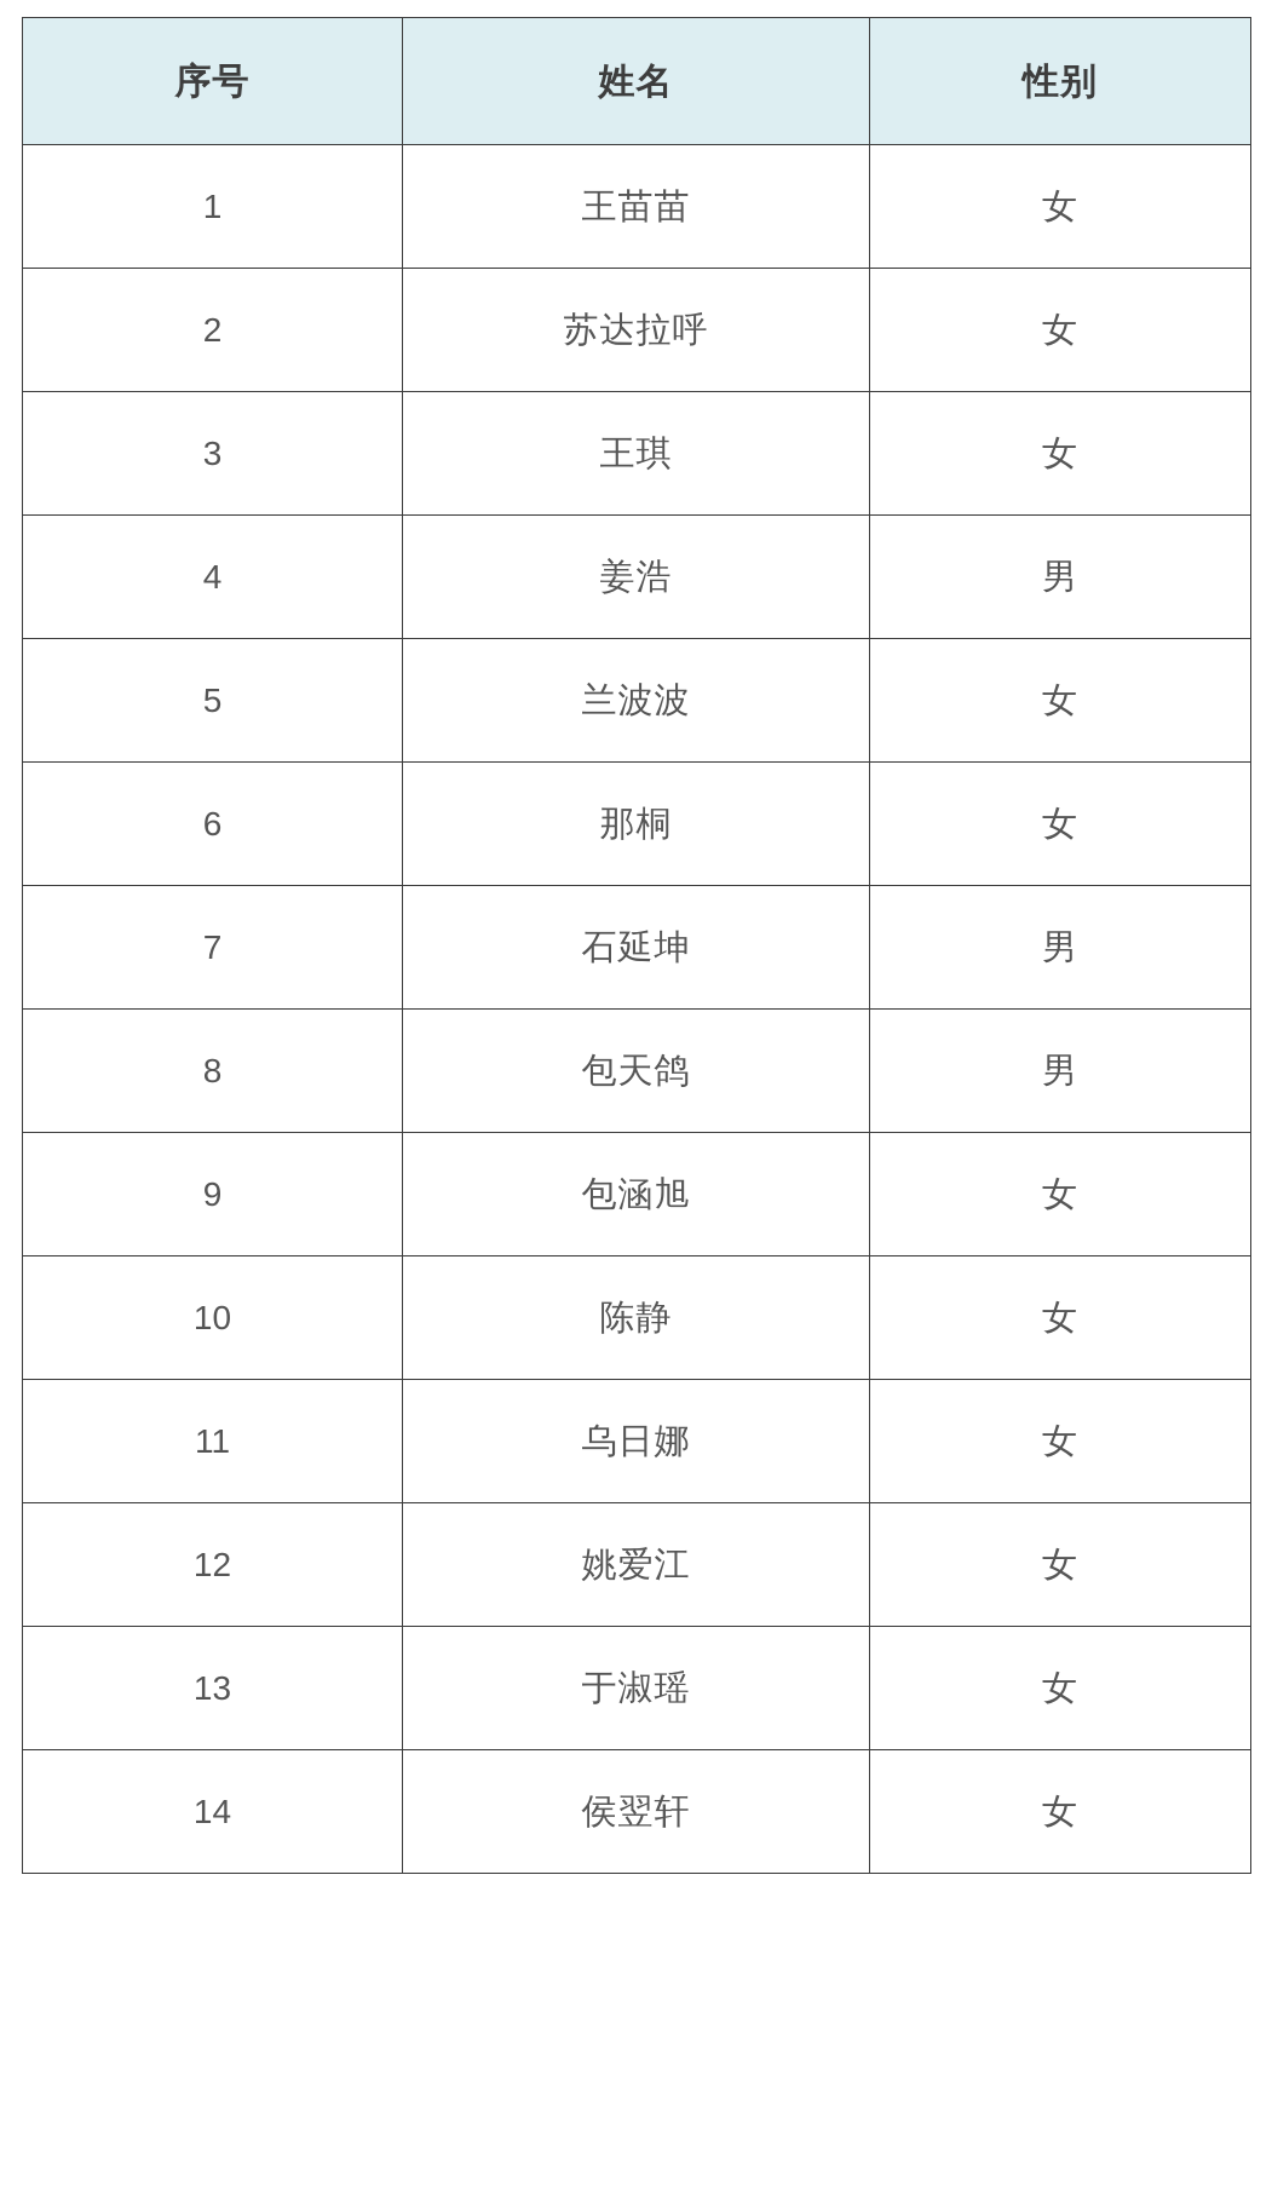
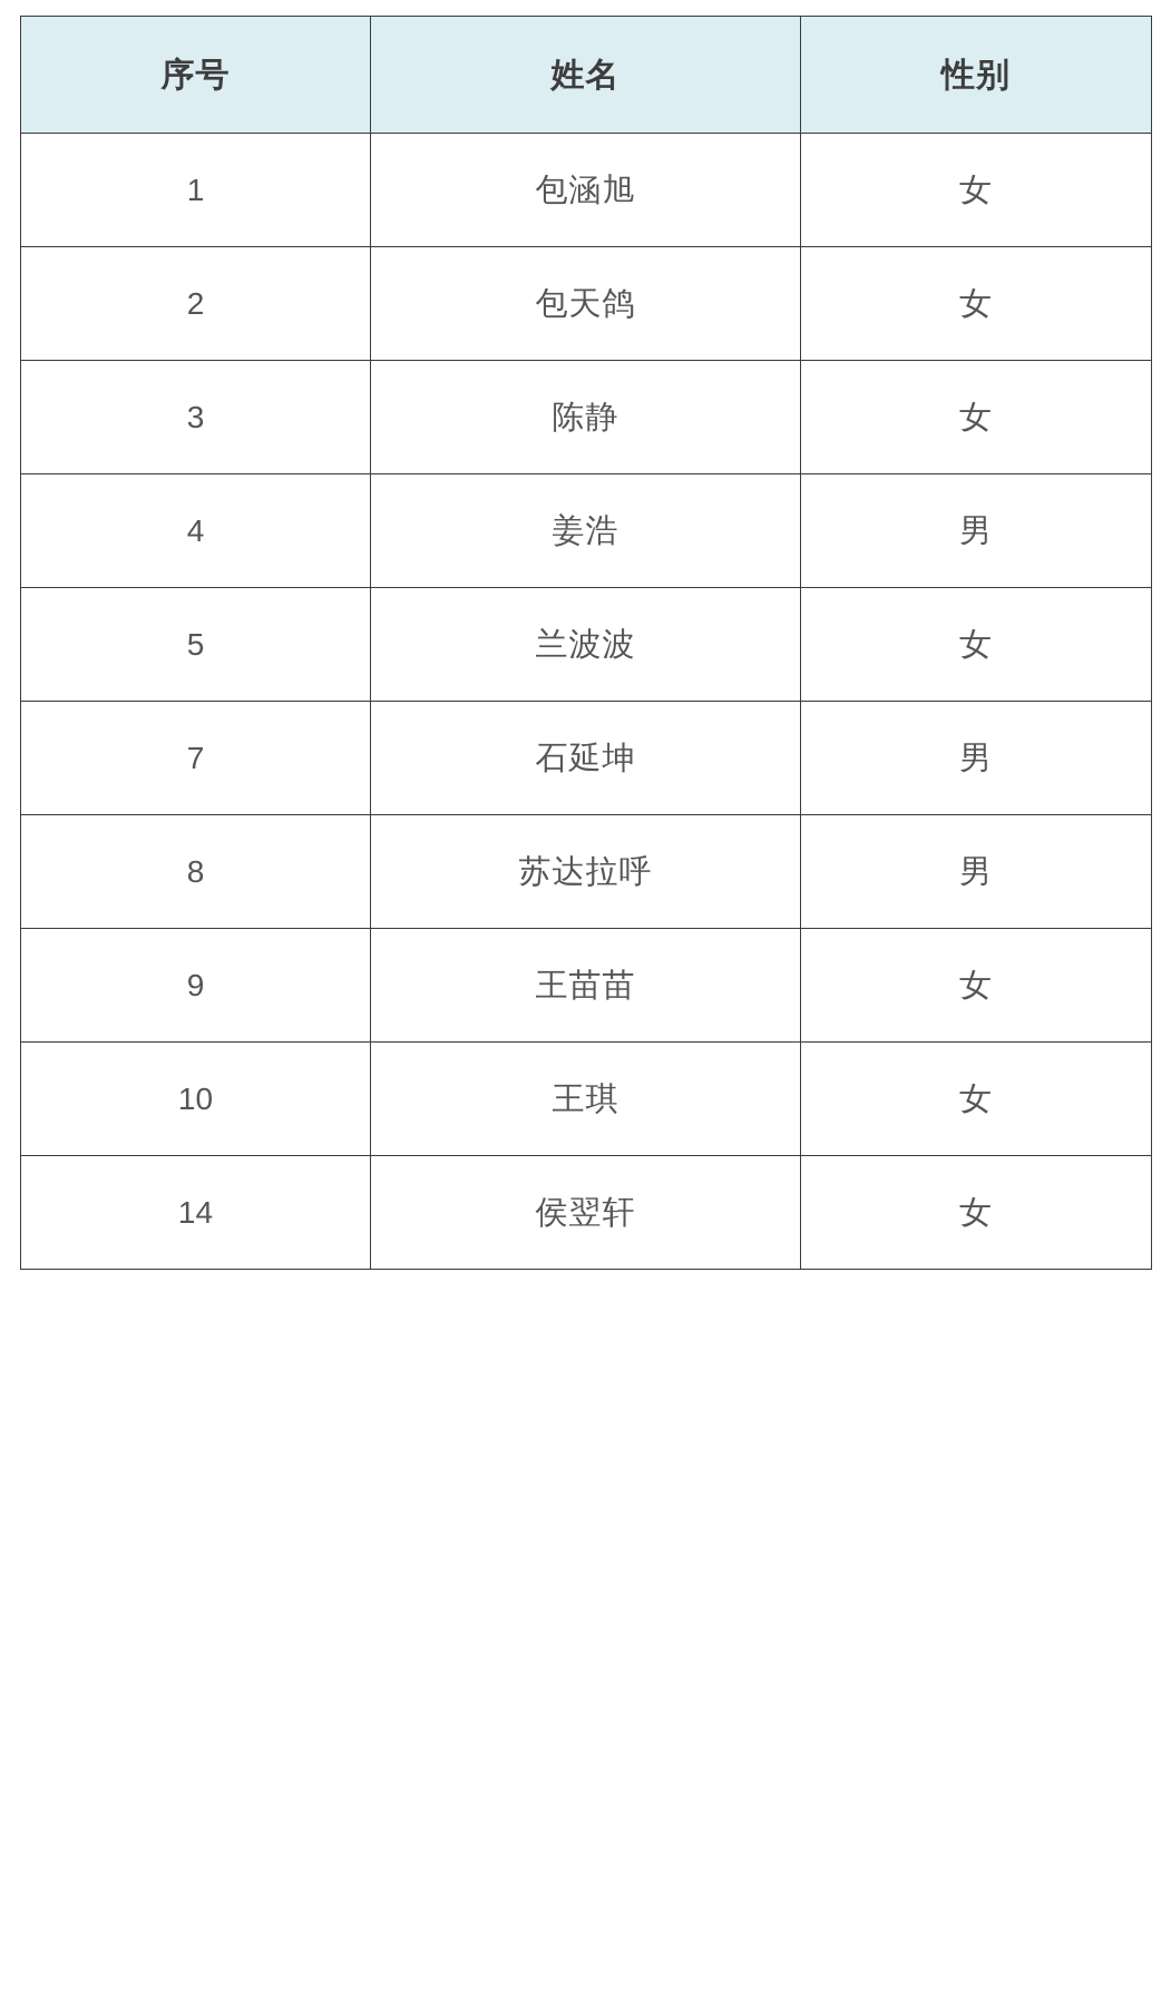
  序号	姓名	性别
- 1	王苗苗	女
+ 1	包涵旭	女
- 2	苏达拉呼	女
+ 2	包天鸽	女
- 3	王琪	女
+ 3	陈静	女
  4	姜浩	男
  5	兰波波	女
- 6	那桐	女
  7	石延坤	男
- 8	包天鸽	男
+ 8	苏达拉呼	男
- 9	包涵旭	女
+ 9	王苗苗	女
- 10	陈静	女
+ 10	王琪	女
- 11	乌日娜	女
- 12	姚爱江	女
- 13	于淑瑶	女
  14	侯翌轩	女
